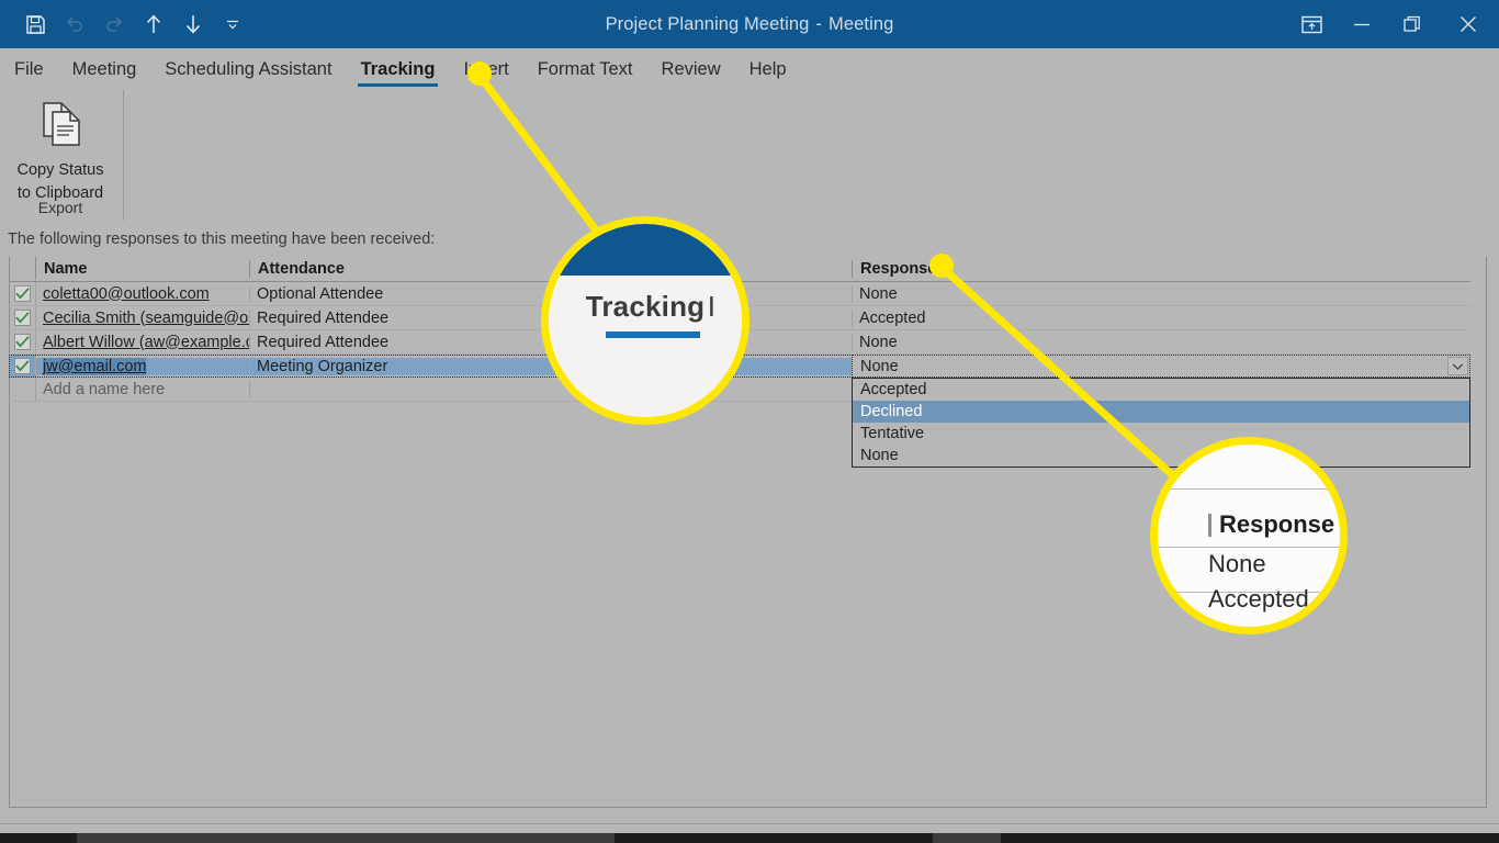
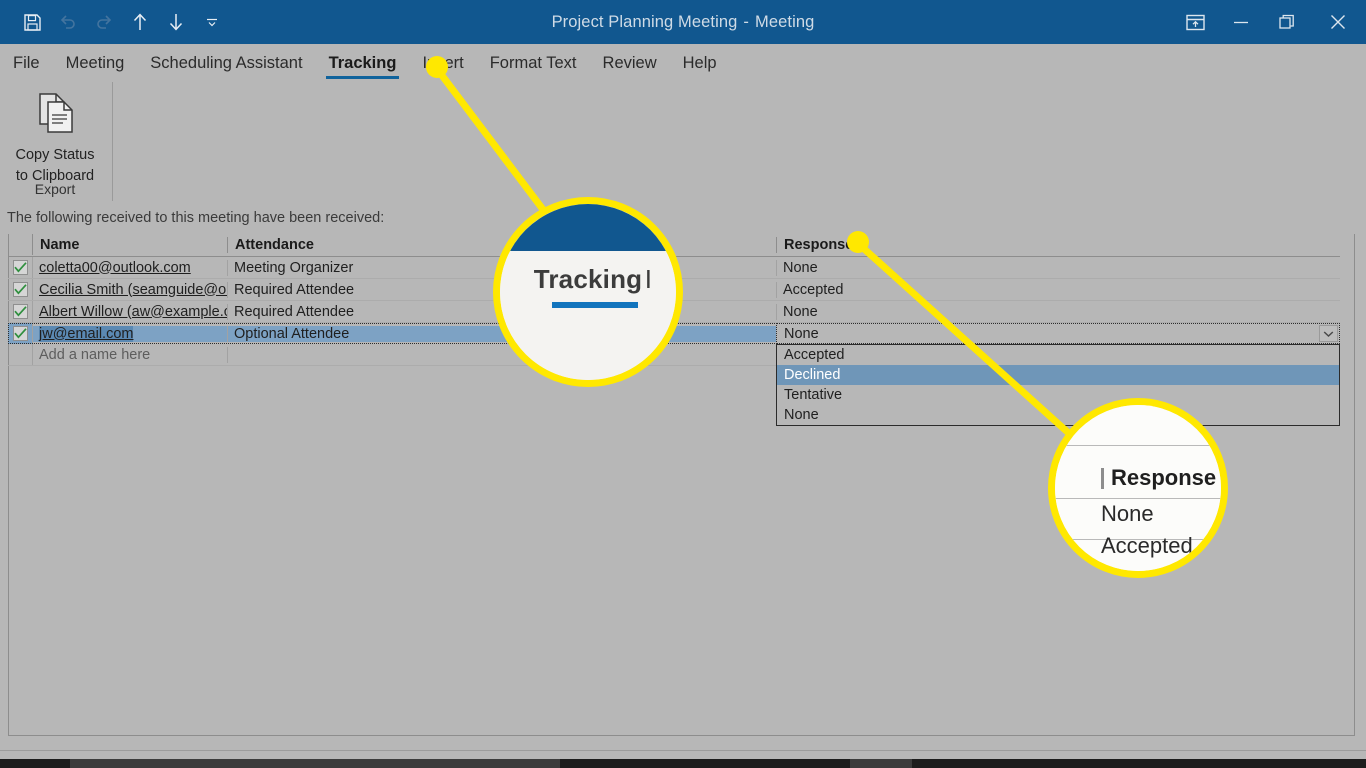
  Project Planning Meeting
  -
  Meeting
  File
  Meeting
  Scheduling Assistant
  Tracking
  Format Text
  Review
  Help
  Copy Status
  to Clipboard
  Export
- The following responses to this meeting have been received:
+ The following received to this meeting have been received:
  Name
  Attendance
  Respons
  coletta00@outlook.com
- Optional Attendee
+ Meeting Organizer
  None
  Cecilia Smith (seamguide@o
  Required Attendee
  Accepted
  Albert Willow (aw@example.
  Required Attendee
  None
  jw@email.com
- Meeting Organizer
+ Optional Attendee
  None
  Accepted
  Declined
  Tentative
  None
  Add a name here
  Tracking
  I
  Response
  None
  Accepted
